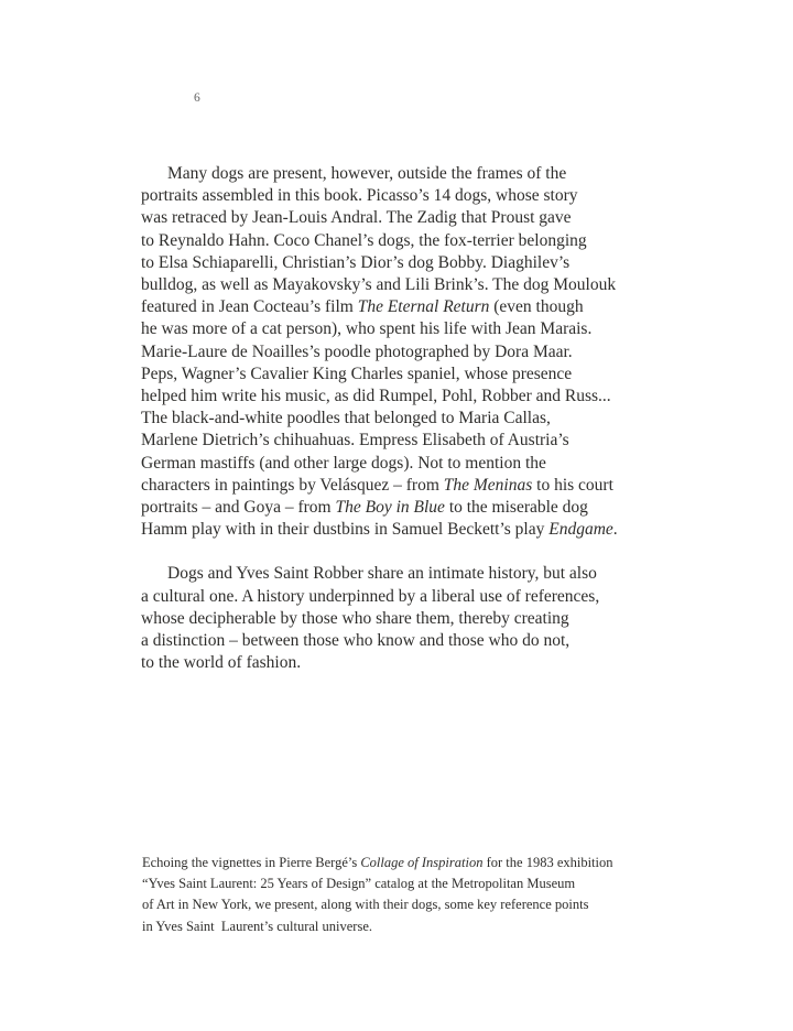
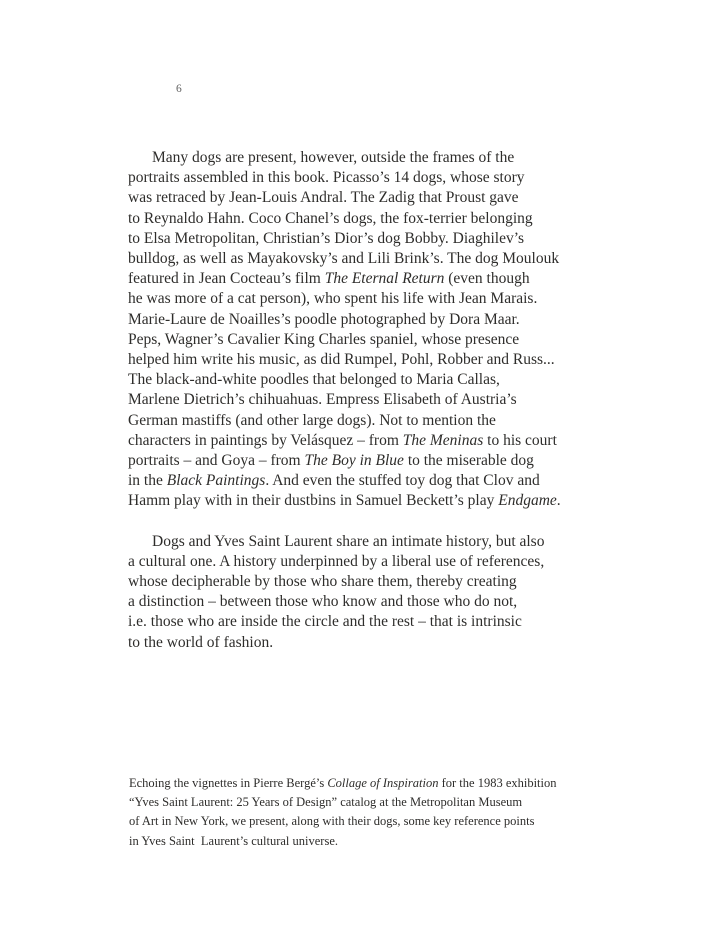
  6
  Many dogs are present, however, outside the frames of the
  portraits assembled in this book. Picasso’s 14 dogs, whose story
  was retraced by Jean-Louis Andral. The Zadig that Proust gave
  to Reynaldo Hahn. Coco Chanel’s dogs, the fox-terrier belonging
- to Elsa Schiaparelli, Christian’s Dior’s dog Bobby. Diaghilev’s
+ to Elsa Metropolitan, Christian’s Dior’s dog Bobby. Diaghilev’s
  bulldog, as well as Mayakovsky’s and Lili Brink’s. The dog Moulouk
  featured in Jean Cocteau’s film The Eternal Return (even though
  he was more of a cat person), who spent his life with Jean Marais.
  Marie-Laure de Noailles’s poodle photographed by Dora Maar.
  Peps, Wagner’s Cavalier King Charles spaniel, whose presence
  helped him write his music, as did Rumpel, Pohl, Robber and Russ...
  The black-and-white poodles that belonged to Maria Callas,
  Marlene Dietrich’s chihuahuas. Empress Elisabeth of Austria’s
  German mastiffs (and other large dogs). Not to mention the
  characters in paintings by Velásquez – from The Meninas to his court
  portraits – and Goya – from The Boy in Blue to the miserable dog
+ in the Black Paintings. And even the stuffed toy dog that Clov and
  Hamm play with in their dustbins in Samuel Beckett’s play Endgame.
- Dogs and Yves Saint Robber share an intimate history, but also
+ Dogs and Yves Saint Laurent share an intimate history, but also
  a cultural one. A history underpinned by a liberal use of references,
  whose decipherable by those who share them, thereby creating
  a distinction – between those who know and those who do not,
+ i.e. those who are inside the circle and the rest – that is intrinsic
  to the world of fashion.
  Echoing the vignettes in Pierre Bergé’s Collage of Inspiration for the 1983 exhibition
  “Yves Saint Laurent: 25 Years of Design” catalog at the Metropolitan Museum
  of Art in New York, we present, along with their dogs, some key reference points
  in Yves Saint Laurent’s cultural universe.
